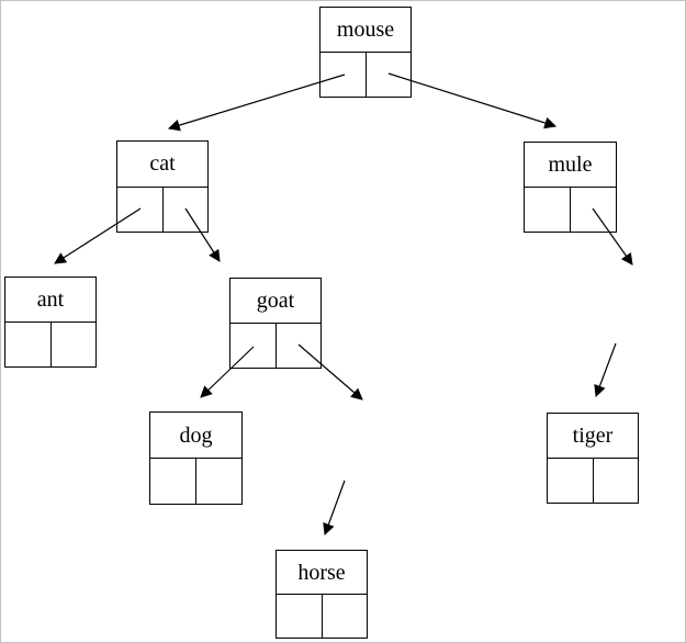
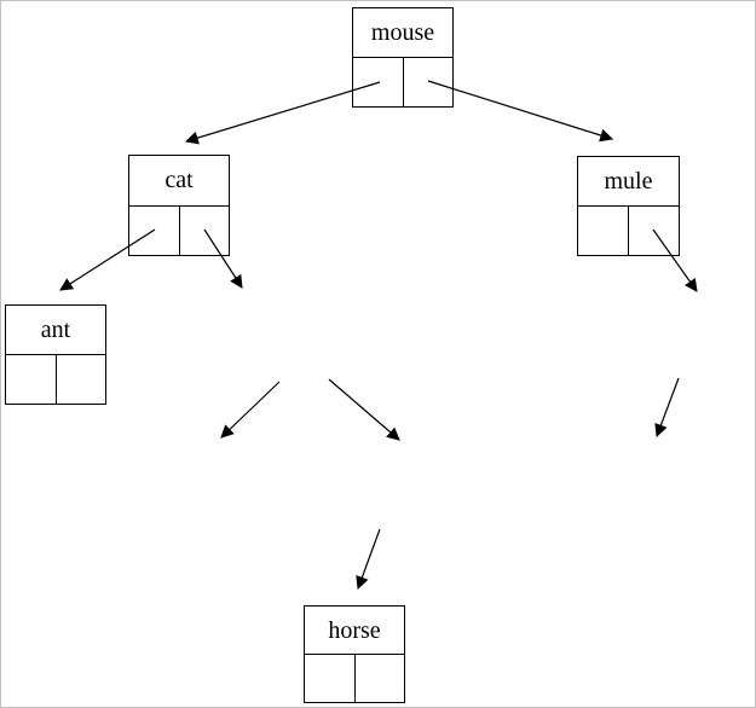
  mouse
  cat
  mule
  ant
- goat
- dog
- tiger
  horse
